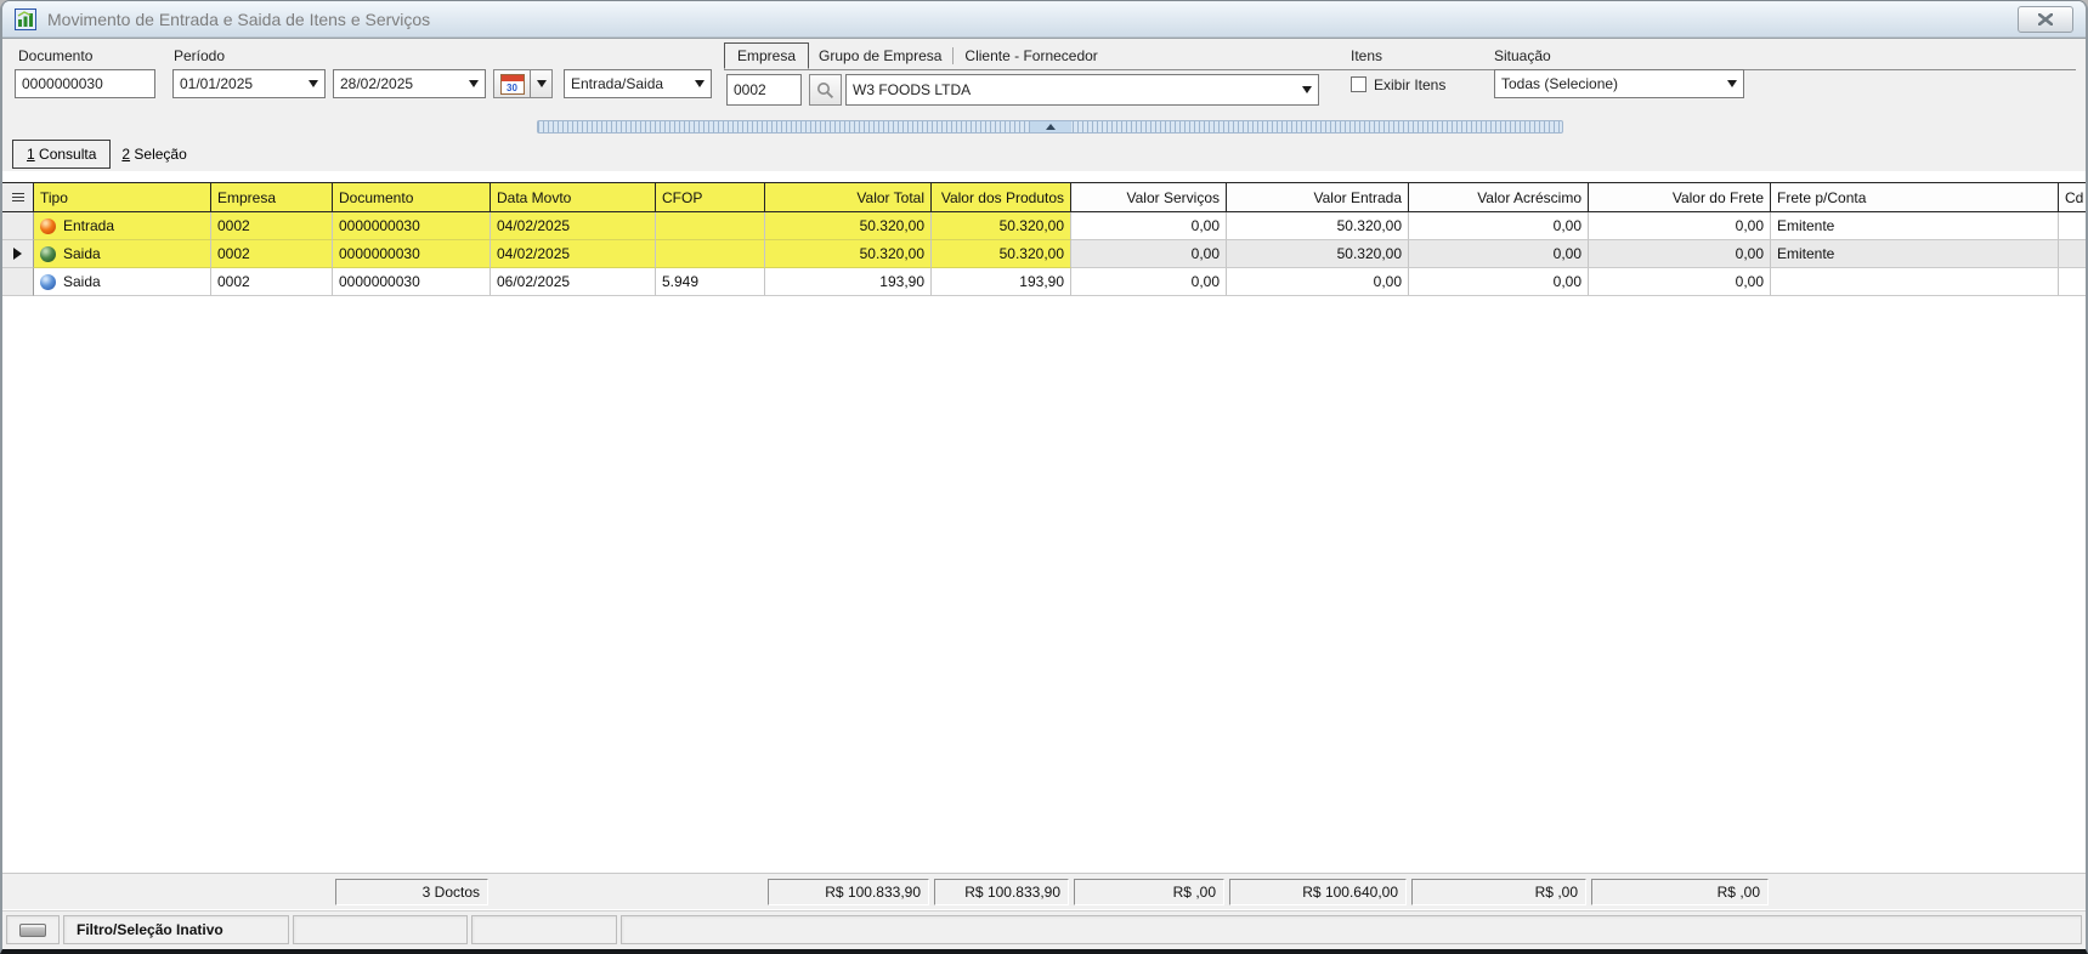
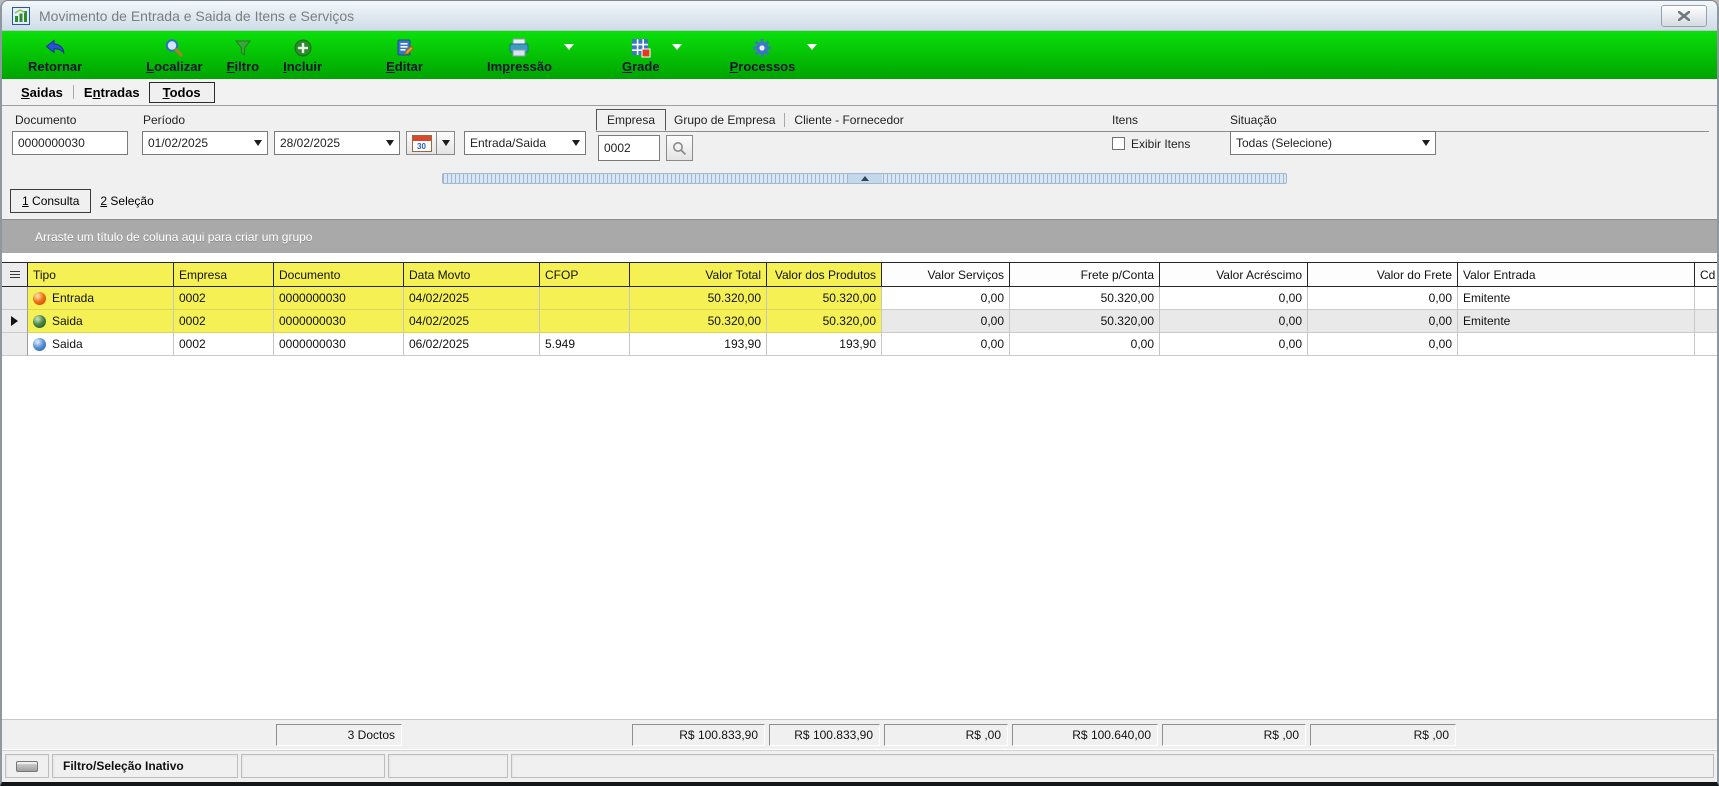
  Movimento de Entrada e Saida de Itens e Serviços
+ Retornar
+ Localizar
+ Filtro
+ Incluir
+ Editar
+ Impressão
+ Grade
+ Processos
+ Saidas
+ Entradas
+ Todos
  Documento
  0000000030
  Período
- 01/01/2025
+ 01/02/2025
  28/02/2025
  30
  Entrada/Saida
  Empresa
  Grupo de Empresa
  Cliente - Fornecedor
  0002
- W3 FOODS LTDA
  Itens
  Exibir Itens
  Situação
  Todas (Selecione)
  1 Consulta
  2 Seleção
+ Arraste um título de coluna aqui para criar um grupo
  Tipo
  Empresa
  Documento
  Data Movto
  CFOP
  Valor Total
  Valor dos Produtos
  Valor Serviços
- Valor Entrada
+ Frete p/Conta
  Valor Acréscimo
  Valor do Frete
- Frete p/Conta
+ Valor Entrada
  Cd
  Entrada
  0002
  0000000030
  04/02/2025
  50.320,00
  50.320,00
  0,00
  50.320,00
  0,00
  0,00
  Emitente
  Saida
  0002
  0000000030
  04/02/2025
  50.320,00
  50.320,00
  0,00
  50.320,00
  0,00
  0,00
  Emitente
  Saida
  0002
  0000000030
  06/02/2025
  5.949
  193,90
  193,90
  0,00
  0,00
  0,00
  0,00
  3 Doctos
  R$ 100.833,90
  R$ 100.833,90
  R$ ,00
  R$ 100.640,00
  R$ ,00
  R$ ,00
  Filtro/Seleção Inativo
